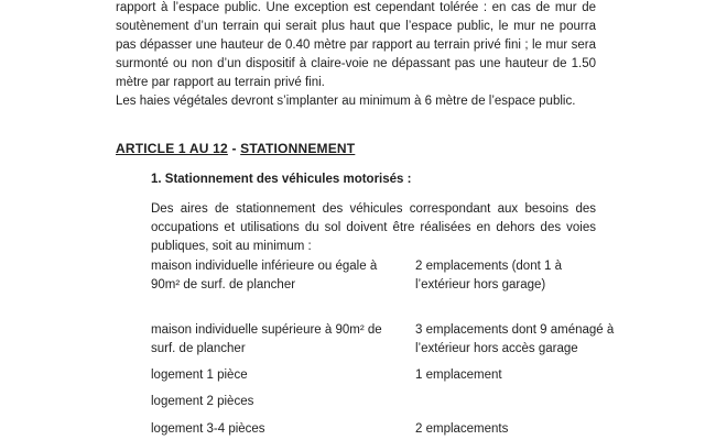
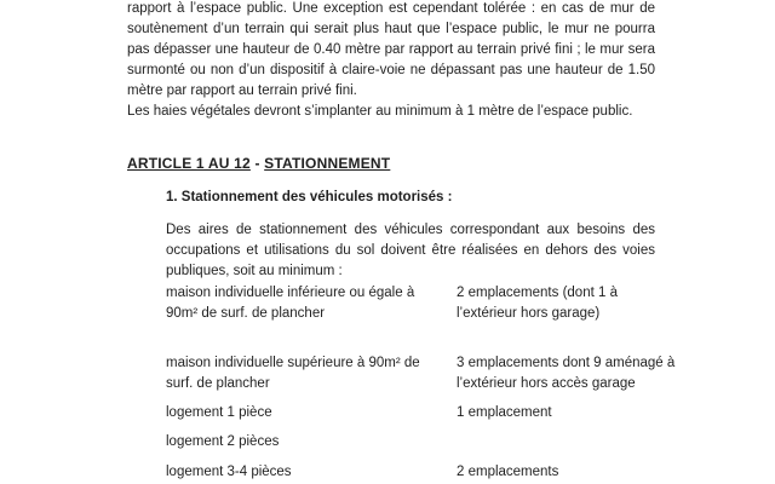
  rapport à l’espace public. Une exception est cependant tolérée : en cas de mur de soutènement d’un terrain qui serait plus haut que l’espace public, le mur ne pourra pas dépasser une hauteur de 0.40 mètre par rapport au terrain privé fini ; le mur sera surmonté ou non d’un dispositif à claire-voie ne dépassant pas une hauteur de 1.50 mètre par rapport au terrain privé fini.
- Les haies végétales devront s’implanter au minimum à 6 mètre de l’espace public.
+ Les haies végétales devront s’implanter au minimum à 1 mètre de l’espace public.
  ARTICLE 1 AU 12 - STATIONNEMENT
  1. Stationnement des véhicules motorisés :
  Des aires de stationnement des véhicules correspondant aux besoins des occupations et utilisations du sol doivent être réalisées en dehors des voies publiques, soit au minimum :
  maison individuelle inférieure ou égale à 90m² de surf. de plancher
  2 emplacements (dont 1 à l’extérieur hors garage)
  maison individuelle supérieure à 90m² de surf. de plancher
  3 emplacements dont 9 aménagé à l’extérieur hors accès garage
  logement 1 pièce
  1 emplacement
  logement 2 pièces
  logement 3-4 pièces
  2 emplacements
